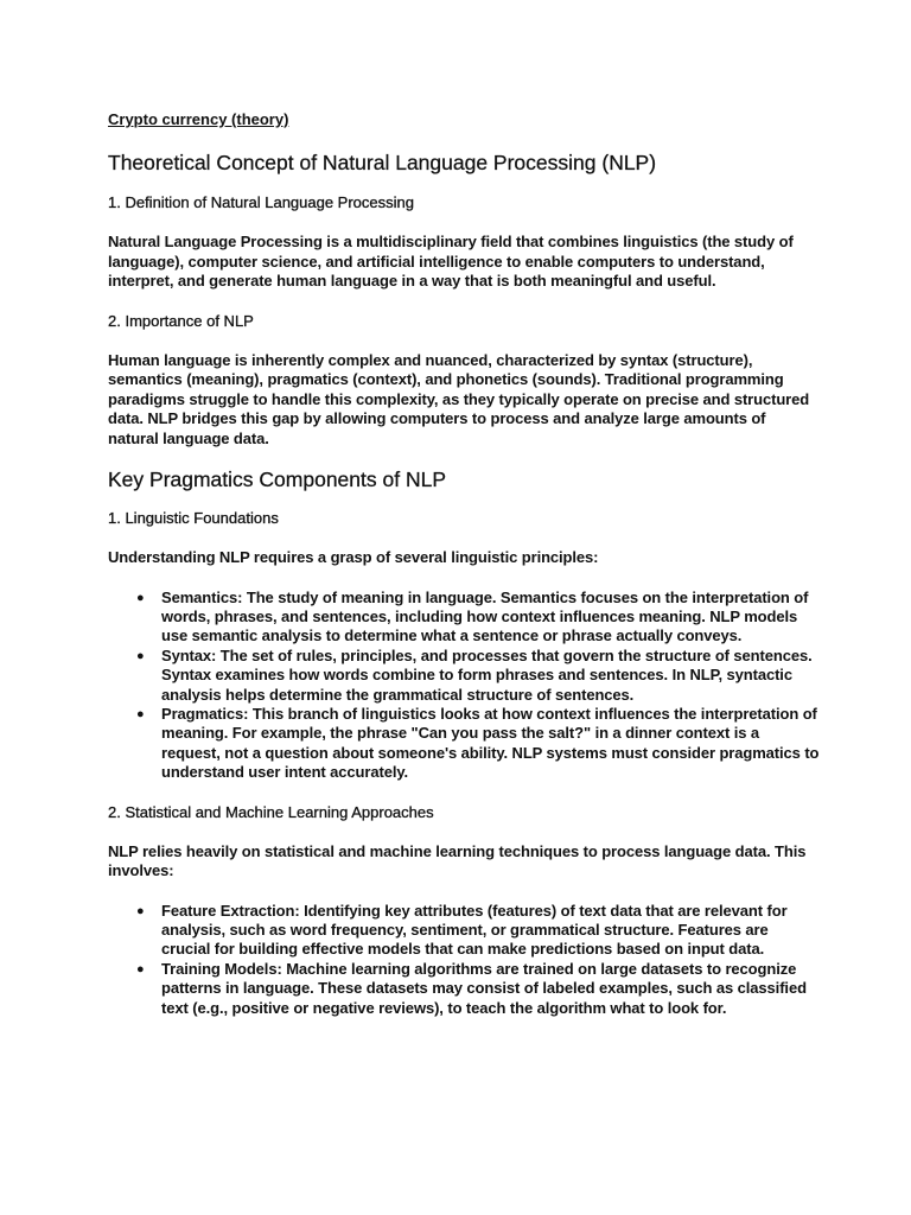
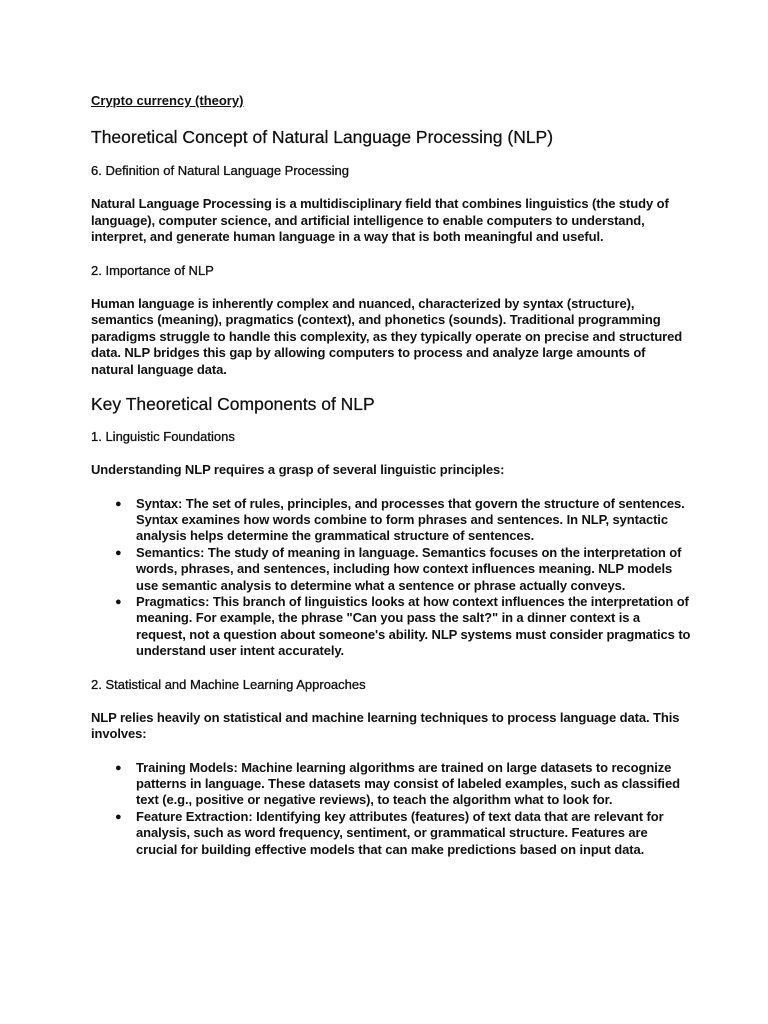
  Crypto currency (theory)
  Theoretical Concept of Natural Language Processing (NLP)
- 1. Definition of Natural Language Processing
+ 6. Definition of Natural Language Processing
  Natural Language Processing is a multidisciplinary field that combines linguistics (the study of language), computer science, and artificial intelligence to enable computers to understand, interpret, and generate human language in a way that is both meaningful and useful.
  2. Importance of NLP
  Human language is inherently complex and nuanced, characterized by syntax (structure), semantics (meaning), pragmatics (context), and phonetics (sounds). Traditional programming paradigms struggle to handle this complexity, as they typically operate on precise and structured data. NLP bridges this gap by allowing computers to process and analyze large amounts of natural language data.
- Key Pragmatics Components of NLP
+ Key Theoretical Components of NLP
  1. Linguistic Foundations
  Understanding NLP requires a grasp of several linguistic principles:
  ●
- Semantics: The study of meaning in language. Semantics focuses on the interpretation of words, phrases, and sentences, including how context influences meaning. NLP models use semantic analysis to determine what a sentence or phrase actually conveys.
+ Syntax: The set of rules, principles, and processes that govern the structure of sentences. Syntax examines how words combine to form phrases and sentences. In NLP, syntactic analysis helps determine the grammatical structure of sentences.
  ●
- Syntax: The set of rules, principles, and processes that govern the structure of sentences. Syntax examines how words combine to form phrases and sentences. In NLP, syntactic analysis helps determine the grammatical structure of sentences.
+ Semantics: The study of meaning in language. Semantics focuses on the interpretation of words, phrases, and sentences, including how context influences meaning. NLP models use semantic analysis to determine what a sentence or phrase actually conveys.
  ●
  Pragmatics: This branch of linguistics looks at how context influences the interpretation of meaning. For example, the phrase "Can you pass the salt?" in a dinner context is a request, not a question about someone's ability. NLP systems must consider pragmatics to understand user intent accurately.
  2. Statistical and Machine Learning Approaches
  NLP relies heavily on statistical and machine learning techniques to process language data. This involves:
  ●
- Feature Extraction: Identifying key attributes (features) of text data that are relevant for analysis, such as word frequency, sentiment, or grammatical structure. Features are crucial for building effective models that can make predictions based on input data.
+ Training Models: Machine learning algorithms are trained on large datasets to recognize patterns in language. These datasets may consist of labeled examples, such as classified text (e.g., positive or negative reviews), to teach the algorithm what to look for.
  ●
- Training Models: Machine learning algorithms are trained on large datasets to recognize patterns in language. These datasets may consist of labeled examples, such as classified text (e.g., positive or negative reviews), to teach the algorithm what to look for.
+ Feature Extraction: Identifying key attributes (features) of text data that are relevant for analysis, such as word frequency, sentiment, or grammatical structure. Features are crucial for building effective models that can make predictions based on input data.
